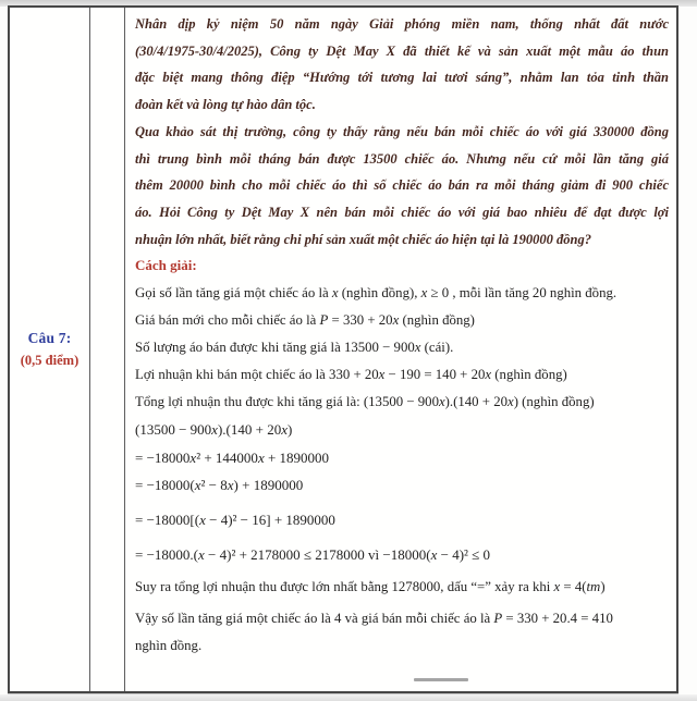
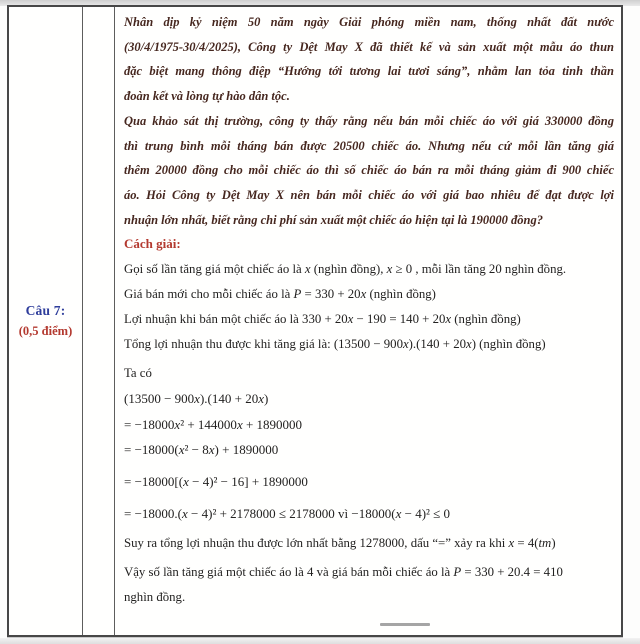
  Câu 7:
  (0,5 điểm)
  Nhân dịp kỷ niệm 50 năm ngày Giải phóng miền nam, thống nhất đất nước
  (30/4/1975-30/4/2025), Công ty Dệt May X đã thiết kế và sản xuất một mẫu áo thun
  đặc biệt mang thông điệp “Hướng tới tương lai tươi sáng”, nhằm lan tỏa tinh thần
  đoàn kết và lòng tự hào dân tộc.
  Qua khảo sát thị trường, công ty thấy rằng nếu bán mỗi chiếc áo với giá 330000 đồng
- thì trung bình mỗi tháng bán được 13500 chiếc áo. Nhưng nếu cứ mỗi lần tăng giá
+ thì trung bình mỗi tháng bán được 20500 chiếc áo. Nhưng nếu cứ mỗi lần tăng giá
- thêm 20000 bình cho mỗi chiếc áo thì số chiếc áo bán ra mỗi tháng giảm đi 900 chiếc
+ thêm 20000 đồng cho mỗi chiếc áo thì số chiếc áo bán ra mỗi tháng giảm đi 900 chiếc
  áo. Hỏi Công ty Dệt May X nên bán mỗi chiếc áo với giá bao nhiêu để đạt được lợi
  nhuận lớn nhất, biết rằng chi phí sản xuất một chiếc áo hiện tại là 190000 đồng?
  Cách giải:
  Gọi số lần tăng giá một chiếc áo là x (nghìn đồng), x ≥ 0 , mỗi lần tăng 20 nghìn đồng.
  Giá bán mới cho mỗi chiếc áo là P = 330 + 20x (nghìn đồng)
- Số lượng áo bán được khi tăng giá là 13500 − 900x (cái).
  Lợi nhuận khi bán một chiếc áo là 330 + 20x − 190 = 140 + 20x (nghìn đồng)
  Tổng lợi nhuận thu được khi tăng giá là: (13500 − 900x).(140 + 20x) (nghìn đồng)
+ Ta có
  (13500 − 900x).(140 + 20x)
  = −18000x² + 144000x + 1890000
  = −18000(x² − 8x) + 1890000
  = −18000[(x − 4)² − 16] + 1890000
  = −18000.(x − 4)² + 2178000 ≤ 2178000 vì −18000(x − 4)² ≤ 0
  Suy ra tổng lợi nhuận thu được lớn nhất bằng 1278000, dấu “=” xảy ra khi x = 4(tm)
  Vậy số lần tăng giá một chiếc áo là 4 và giá bán mỗi chiếc áo là P = 330 + 20.4 = 410
  nghìn đồng.
